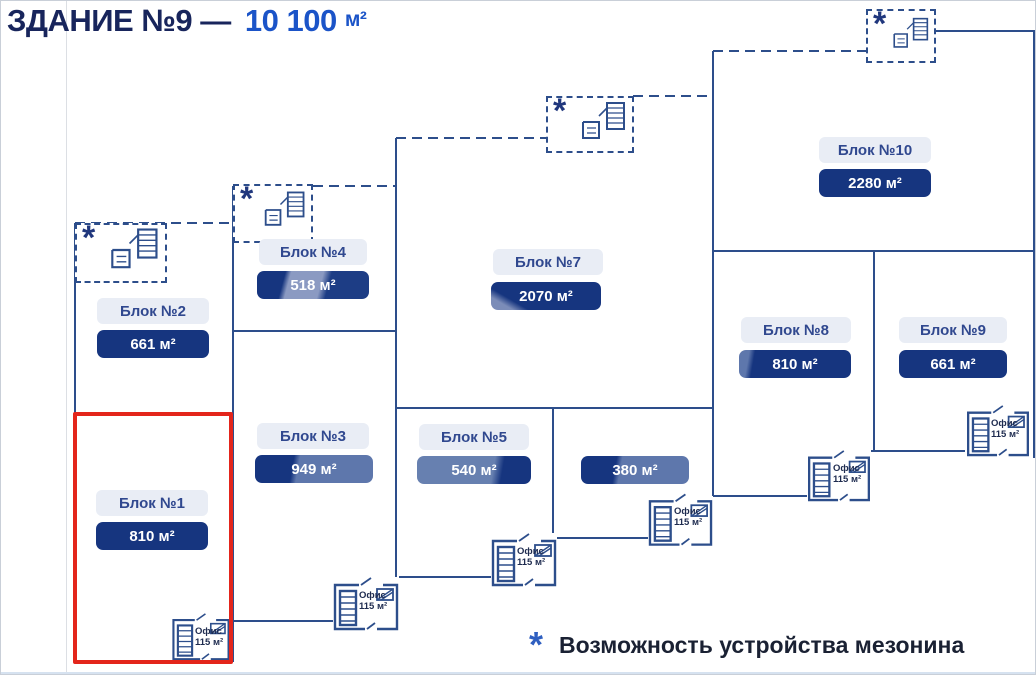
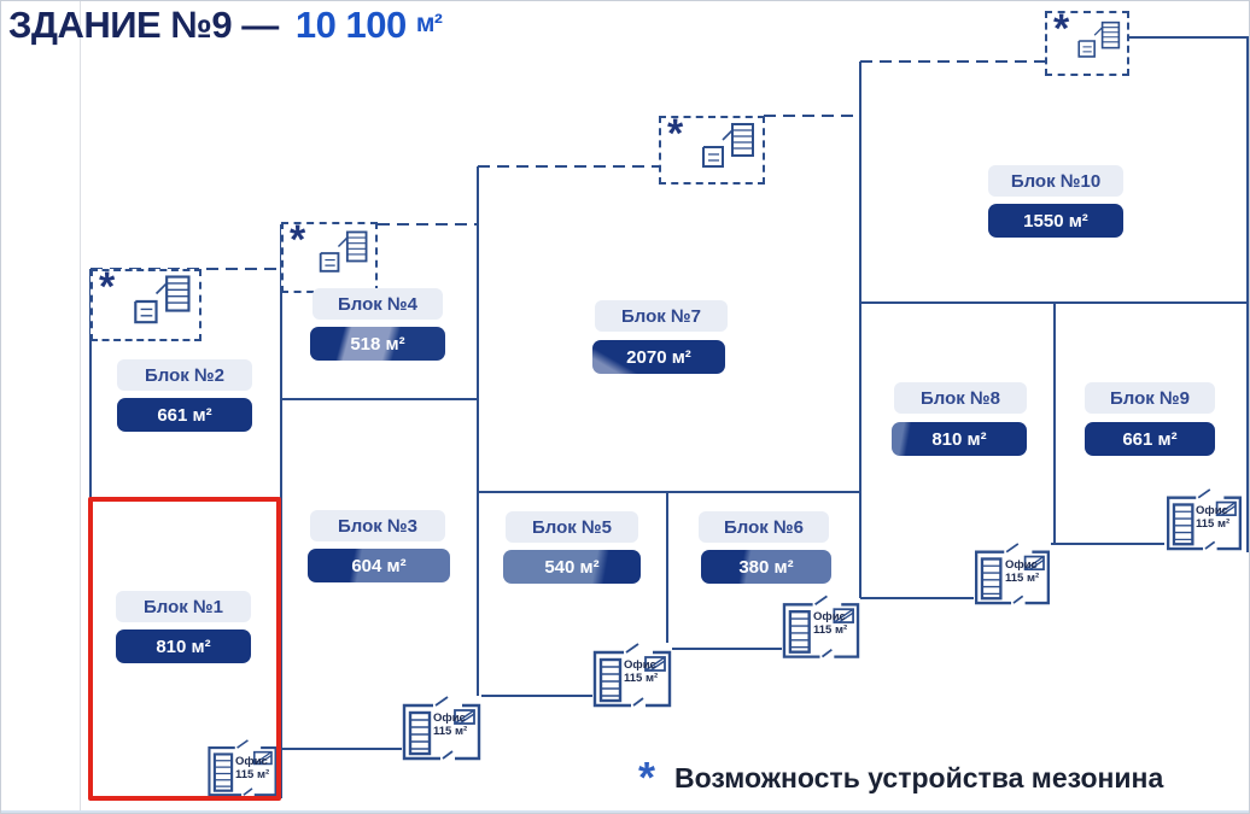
  ЗДАНИЕ №9 — 10 100 м²
  *
  *
  *
  *
  Офис
  115 м²
  Офис
  115 м²
  Офис
  115 м²
  Офис
  115 м²
  Офис
  115 м²
  Офис
  115 м²
  Блок №1
  810 м²
  Блок №2
  661 м²
  Блок №3
- 949 м²
+ 604 м²
  Блок №4
  518 м²
  Блок №5
  540 м²
+ Блок №6
  380 м²
  Блок №7
  2070 м²
  Блок №8
  810 м²
  Блок №9
  661 м²
  Блок №10
- 2280 м²
+ 1550 м²
  *
  Возможность устройства мезонина
